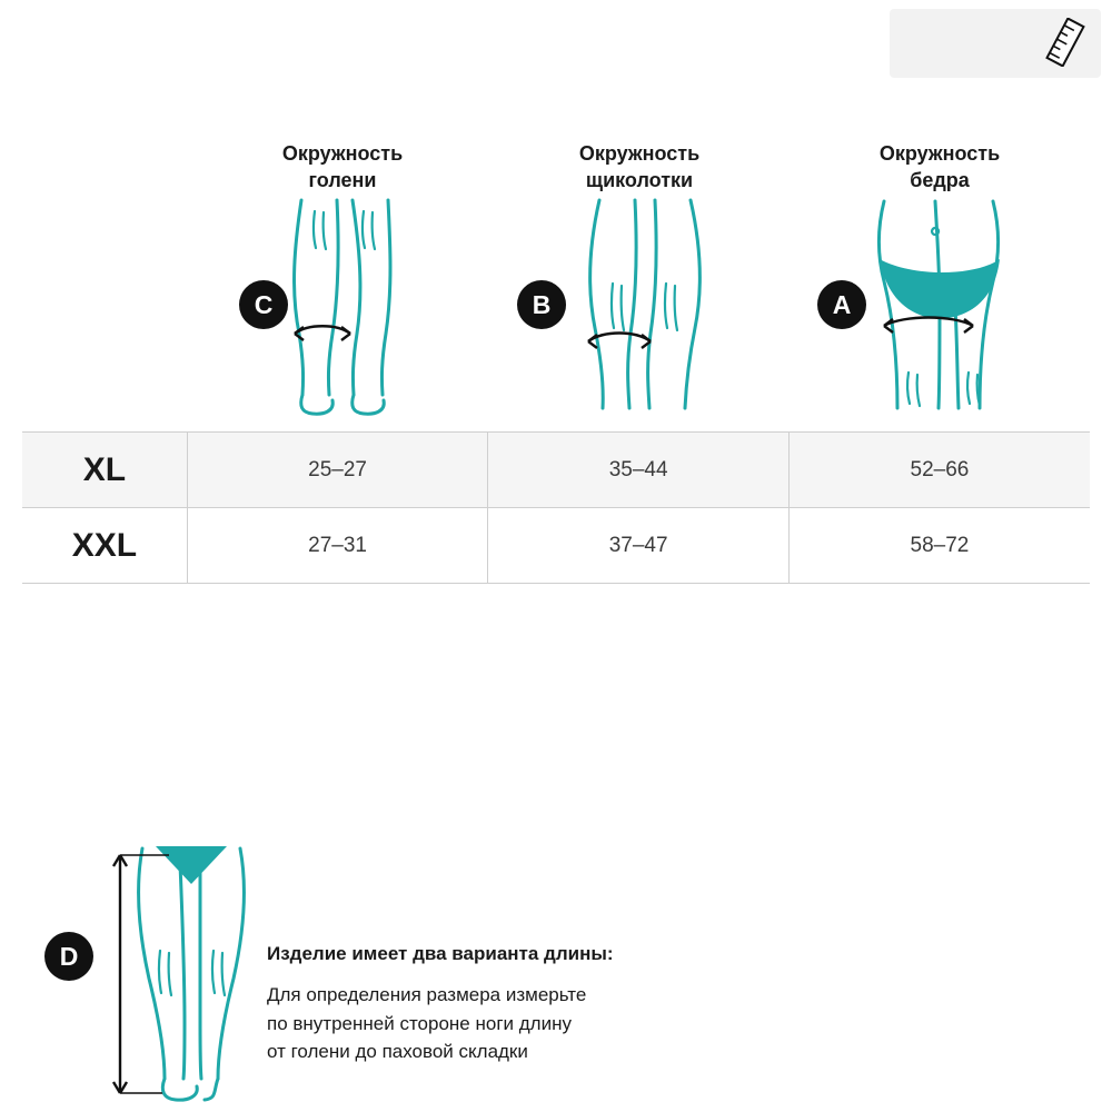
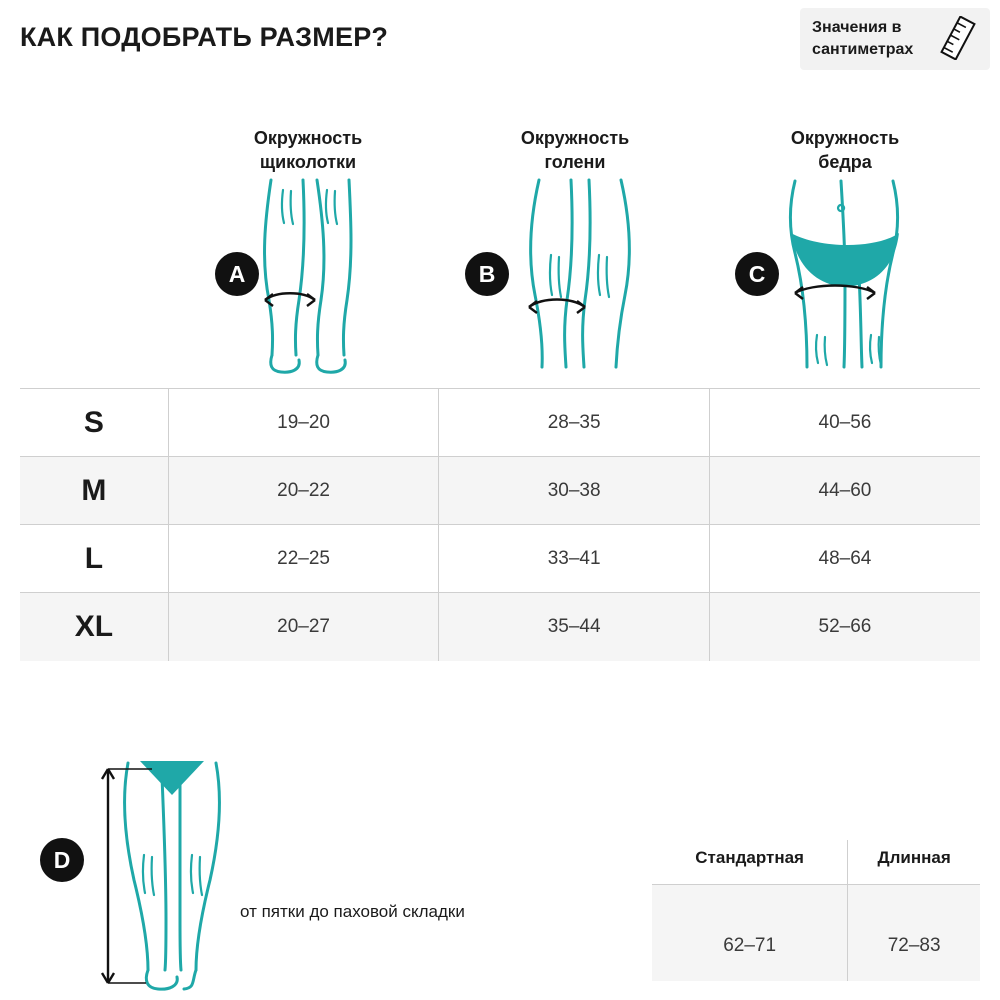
+ КАК ПОДОБРАТЬ РАЗМЕР?
+ Значения в
+ сантиметрах
  Окружность
- голени
+ щиколотки
  Окружность
- щиколотки
+ голени
  Окружность
  бедра
- C
+ A
  B
- A
+ C
+ S	19–20	28–35	40–56
+ M	20–22	30–38	44–60
+ L	22–25	33–41	48–64
- XL	25–27	35–44	52–66
+ XL	20–27	35–44	52–66
- XXL	27–31	37–47	58–72
  D
- Изделие имеет два варианта длины:
- Для определения размера измерьте
- по внутренней стороне ноги длину
- от голени до паховой складки
+ от пятки до паховой складки
+ Стандартная	Длинная
+ 62–71	72–83
